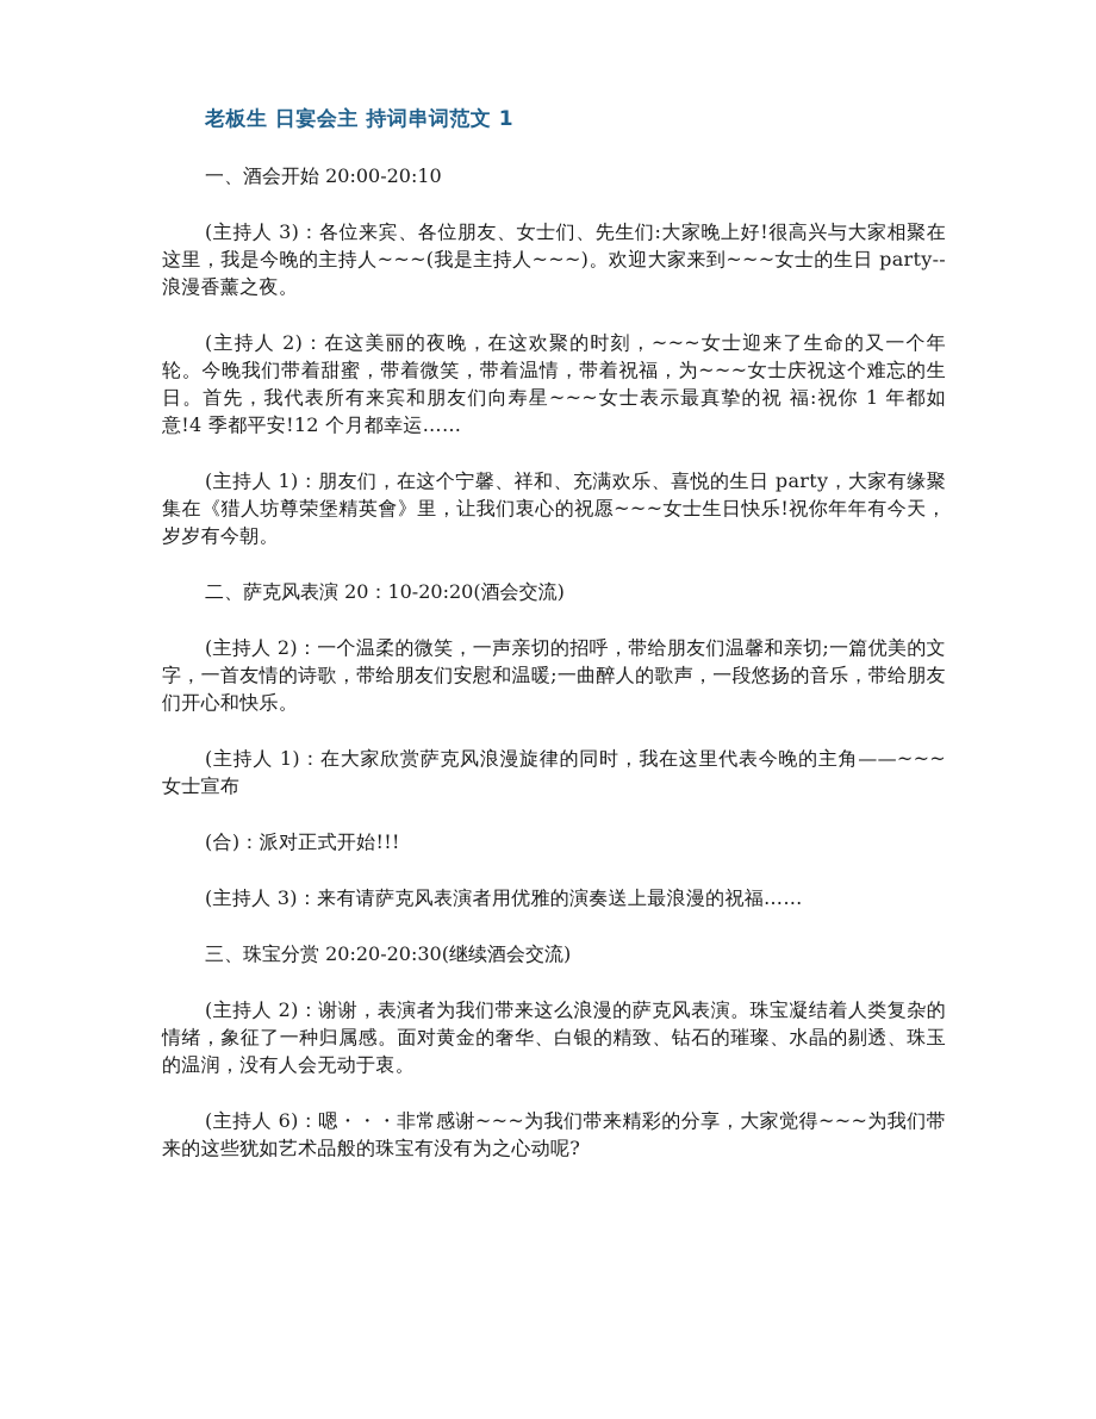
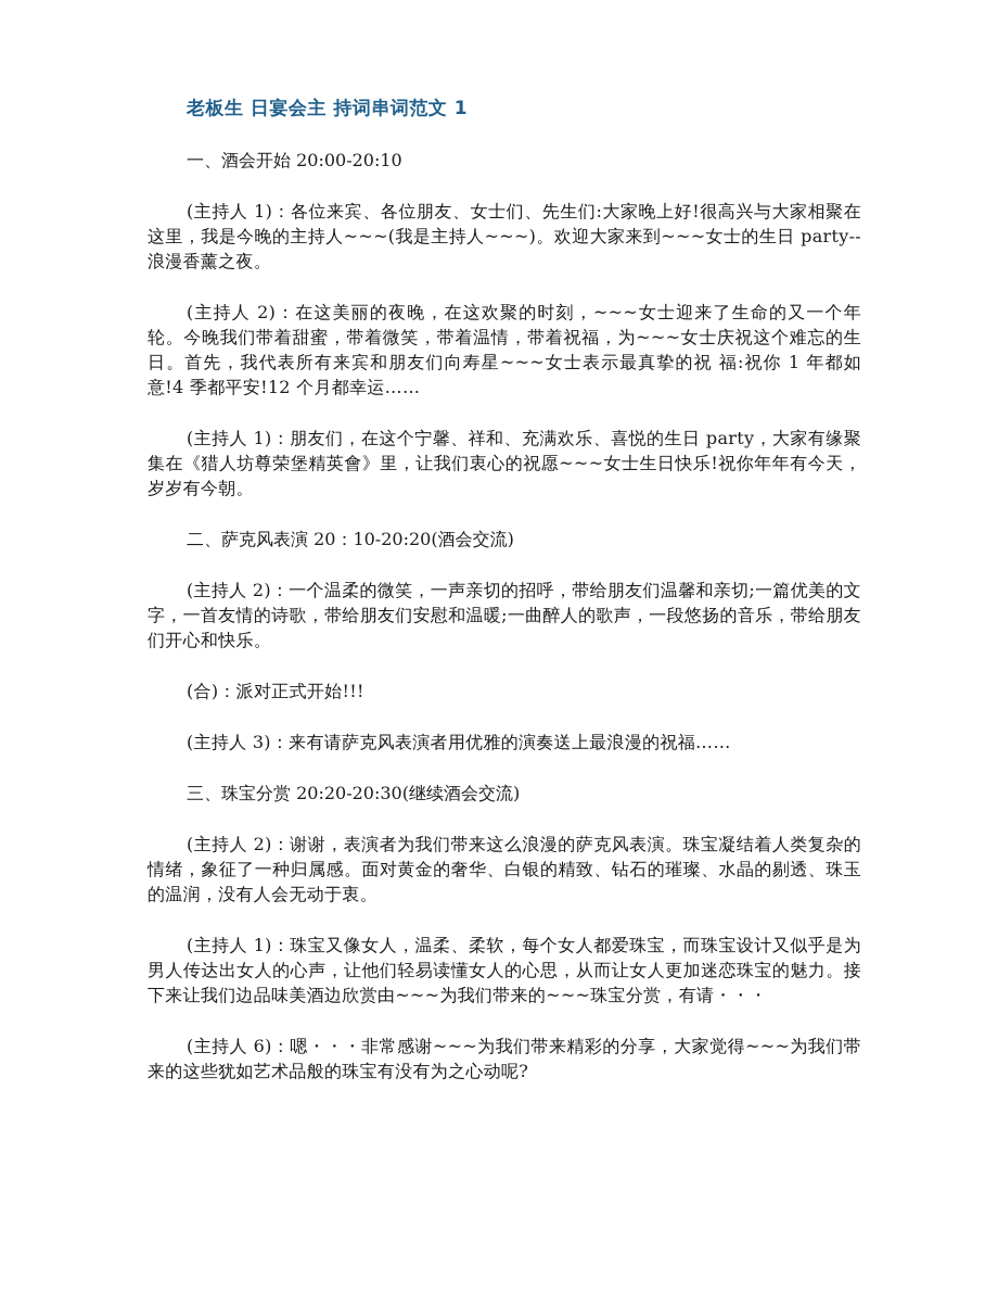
  老板生 日宴会主 持词串词范文 1
  一、酒会开始 20:00-20:10
- (主持人 3)：各位来宾、各位朋友、女士们、先生们:大家晚上好!很高兴与大家相聚在这里，我是今晚的主持人~~~(我是主持人~~~)。欢迎大家来到~~~女士的生日 party--浪漫香薰之夜。
+ (主持人 1)：各位来宾、各位朋友、女士们、先生们:大家晚上好!很高兴与大家相聚在这里，我是今晚的主持人~~~(我是主持人~~~)。欢迎大家来到~~~女士的生日 party--浪漫香薰之夜。
  (主持人 2)：在这美丽的夜晚，在这欢聚的时刻，~~~女士迎来了生命的又一个年轮。今晚我们带着甜蜜，带着微笑，带着温情，带着祝福，为~~~女士庆祝这个难忘的生日。首先，我代表所有来宾和朋友们向寿星~~~女士表示最真挚的祝 福:祝你 1 年都如意!4 季都平安!12 个月都幸运……
  (主持人 1)：朋友们，在这个宁馨、祥和、充满欢乐、喜悦的生日 party，大家有缘聚集在《猎人坊尊荣堡精英會》里，让我们衷心的祝愿~~~女士生日快乐!祝你年年有今天，岁岁有今朝。
  二、萨克风表演 20：10-20:20(酒会交流)
  (主持人 2)：一个温柔的微笑，一声亲切的招呼，带给朋友们温馨和亲切;一篇优美的文字，一首友情的诗歌，带给朋友们安慰和温暖;一曲醉人的歌声，一段悠扬的音乐，带给朋友们开心和快乐。
- (主持人 1)：在大家欣赏萨克风浪漫旋律的同时，我在这里代表今晚的主角——~~~女士宣布
  (合)：派对正式开始!!!
  (主持人 3)：来有请萨克风表演者用优雅的演奏送上最浪漫的祝福……
  三、珠宝分赏 20:20-20:30(继续酒会交流)
  (主持人 2)：谢谢，表演者为我们带来这么浪漫的萨克风表演。珠宝凝结着人类复杂的情绪，象征了一种归属感。面对黄金的奢华、白银的精致、钻石的璀璨、水晶的剔透、珠玉的温润，没有人会无动于衷。
+ (主持人 1)：珠宝又像女人，温柔、柔软，每个女人都爱珠宝，而珠宝设计又似乎是为男人传达出女人的心声，让他们轻易读懂女人的心思，从而让女人更加迷恋珠宝的魅力。接下来让我们边品味美酒边欣赏由~~~为我们带来的~~~珠宝分赏，有请・・・
  (主持人 6)：嗯・・・非常感谢~~~为我们带来精彩的分享，大家觉得~~~为我们带来的这些犹如艺术品般的珠宝有没有为之心动呢?
